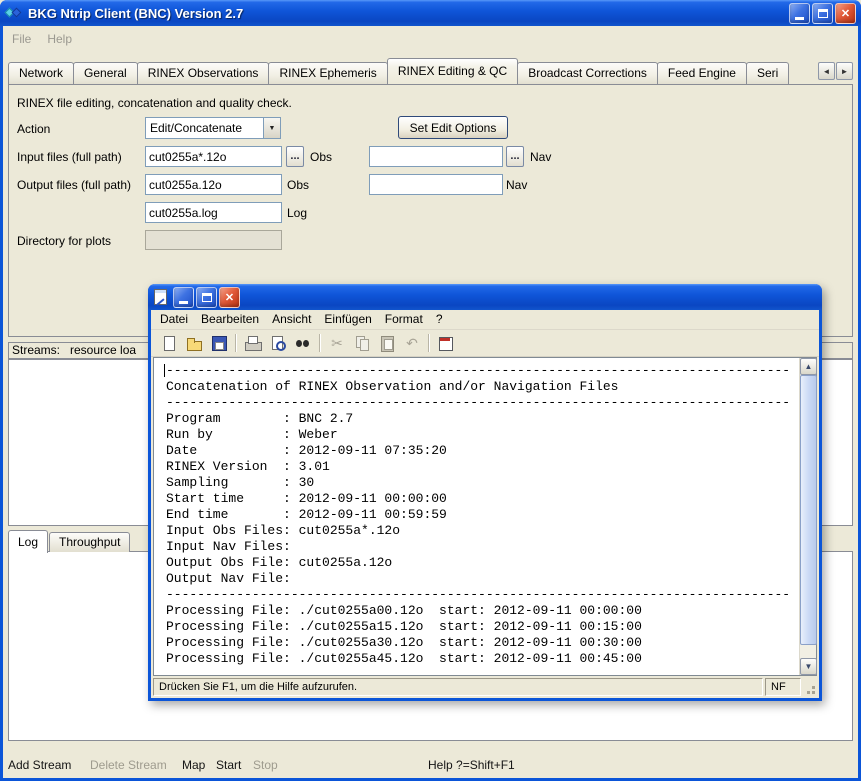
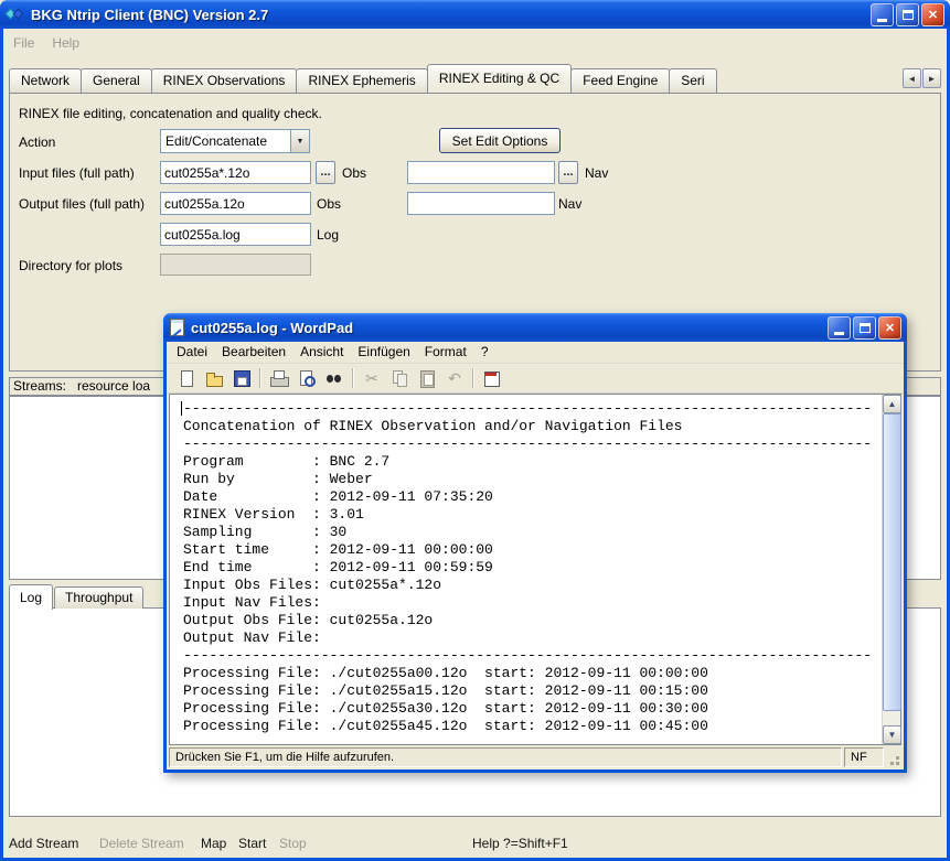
  BKG Ntrip Client (BNC) Version 2.7
  ✕
  File
  Help
  Network
  General
  RINEX Observations
  RINEX Ephemeris
  RINEX Editing & QC
- Broadcast Corrections
  Feed Engine
  Seri
  ◄
  ►
  RINEX file editing, concatenation and quality check.
  Action
  Edit/Concatenate
  Set Edit Options
  Input files (full path)
  cut0255a*.12o
  ...
  Obs
  ...
  Nav
  Output files (full path)
  cut0255a.12o
  Obs
  Nav
  cut0255a.log
  Log
  Directory for plots
  Streams: resource loa
  Log
  Throughput
  Add Stream
  Delete Stream
  Map
  Start
  Stop
  Help ?=Shift+F1
+ cut0255a.log - WordPad
  ✕
  Datei
  Bearbeiten
  Ansicht
  Einfügen
  Format
  ?
  ✂
  ↶
  --------------------------------------------------------------------------------
  Concatenation of RINEX Observation and/or Navigation Files
  --------------------------------------------------------------------------------
  Program : BNC 2.7
  Run by : Weber
  Date : 2012-09-11 07:35:20
  RINEX Version : 3.01
  Sampling : 30
  Start time : 2012-09-11 00:00:00
  End time : 2012-09-11 00:59:59
  Input Obs Files: cut0255a*.12o
  Input Nav Files:
  Output Obs File: cut0255a.12o
  Output Nav File:
  --------------------------------------------------------------------------------
  Processing File: ./cut0255a00.12o start: 2012-09-11 00:00:00
  Processing File: ./cut0255a15.12o start: 2012-09-11 00:15:00
  Processing File: ./cut0255a30.12o start: 2012-09-11 00:30:00
  Processing File: ./cut0255a45.12o start: 2012-09-11 00:45:00
  ▲
  ▼
  Drücken Sie F1, um die Hilfe aufzurufen.
  NF
